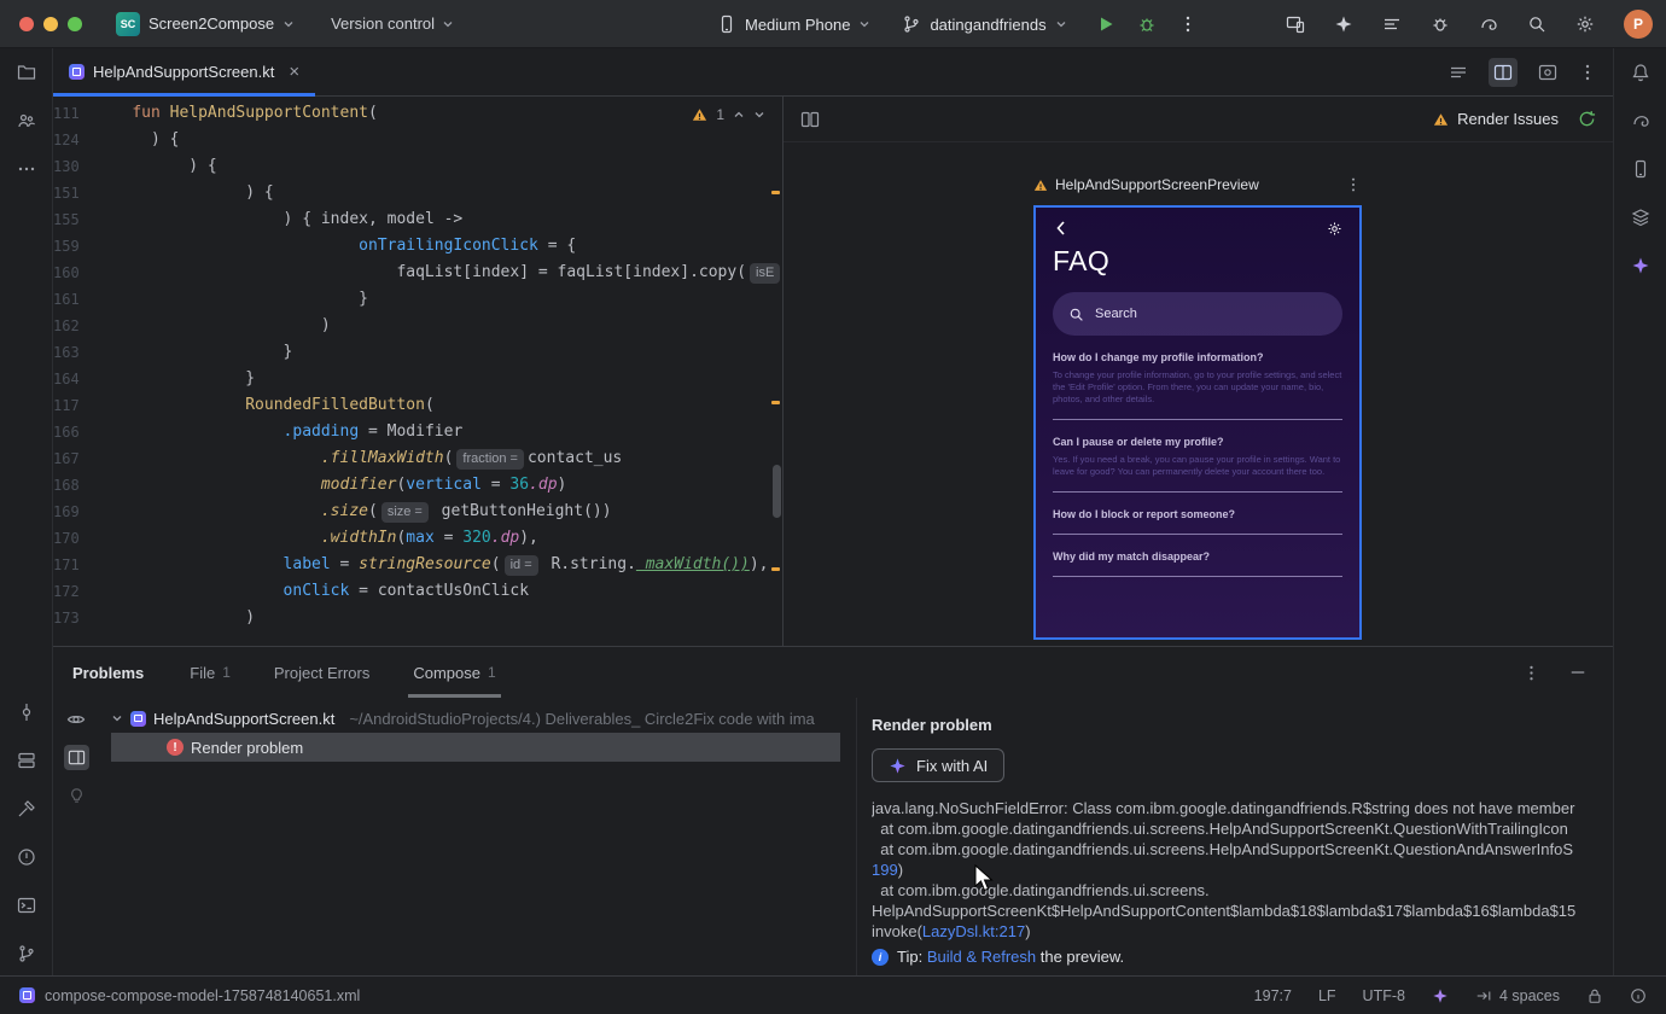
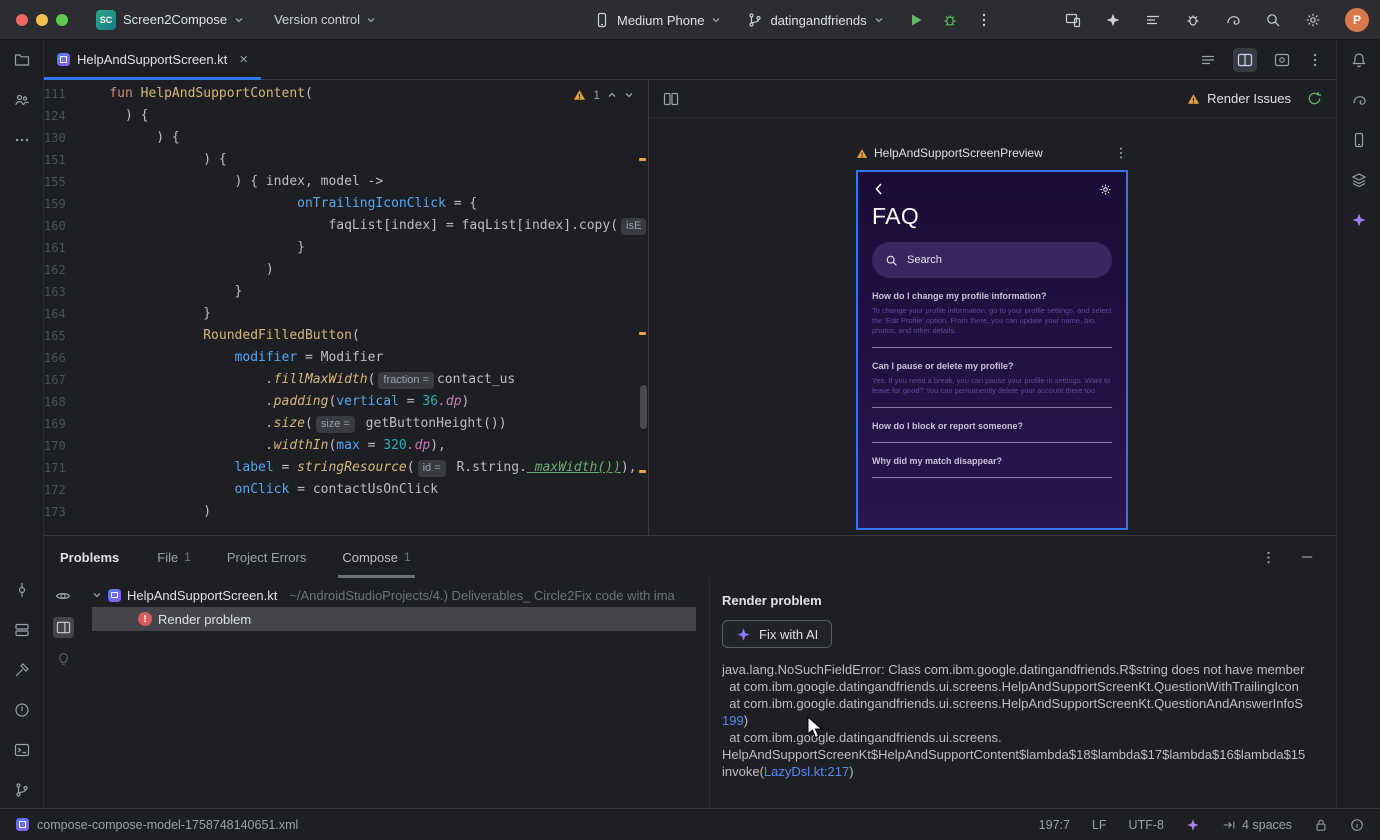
  SC
  Screen2Compose
  Version control
  Medium Phone
  datingandfriends
  P
  HelpAndSupportScreen.kt
  ×
  111
  fun HelpAndSupportContent(
  124
  ) {
  130
  ) {
  151
  ) {
  155
  ) { index, model ->
  159
  onTrailingIconClick = {
  160
  faqList[index] = faqList[index].copy( isE
  161
  }
  162
  )
  163
  }
  164
  }
- 117
+ 165
  RoundedFilledButton(
  166
- .padding = Modifier
+ modifier = Modifier
  167
  .fillMaxWidth( fraction = contact_us
  168
- modifier(vertical = 36.dp)
+ .padding(vertical = 36.dp)
  169
  .size( size = getButtonHeight())
  170
  .widthIn(max = 320.dp),
  171
  label = stringResource( id = R.string. maxWidth())),
  172
  onClick = contactUsOnClick
  173
  )
  1
  Render Issues
  HelpAndSupportScreenPreview
  FAQ
  Search
  How do I change my profile information?
  To change your profile information, go to your profile settings, and select the 'Edit Profile' option. From there, you can update your name, bio, photos, and other details.
  Can I pause or delete my profile?
  Yes. If you need a break, you can pause your profile in settings. Want to leave for good? You can permanently delete your account there too.
  How do I block or report someone?
  Why did my match disappear?
  Problems
  File
  1
  Project Errors
  Compose
  1
  HelpAndSupportScreen.kt
  ~/AndroidStudioProjects/4.) Deliverables_ Circle2Fix code with ima
  !
  Render problem
  Render problem
  Fix with AI
  java.lang.NoSuchFieldError: Class com.ibm.google.datingandfriends.R$string does not have member
  at com.ibm.google.datingandfriends.ui.screens.HelpAndSupportScreenKt.QuestionWithTrailingIcon
  at com.ibm.google.datingandfriends.ui.screens.HelpAndSupportScreenKt.QuestionAndAnswerInfoS
  199)
  at com.ibm.google.datingandfriends.ui.screens.
  HelpAndSupportScreenKt$HelpAndSupportContent$lambda$18$lambda$17$lambda$16$lambda$15
  invoke(LazyDsl.kt:217)
- i
- Tip: Build & Refresh the preview.
  compose-compose-model-1758748140651.xml
  197:7
  LF
  UTF-8
  4 spaces
